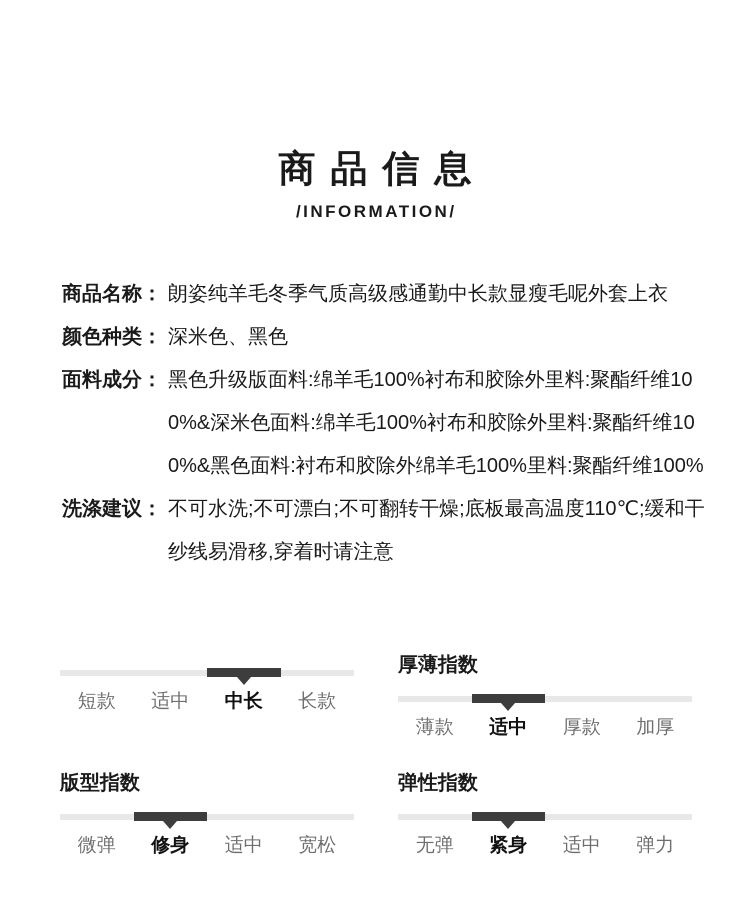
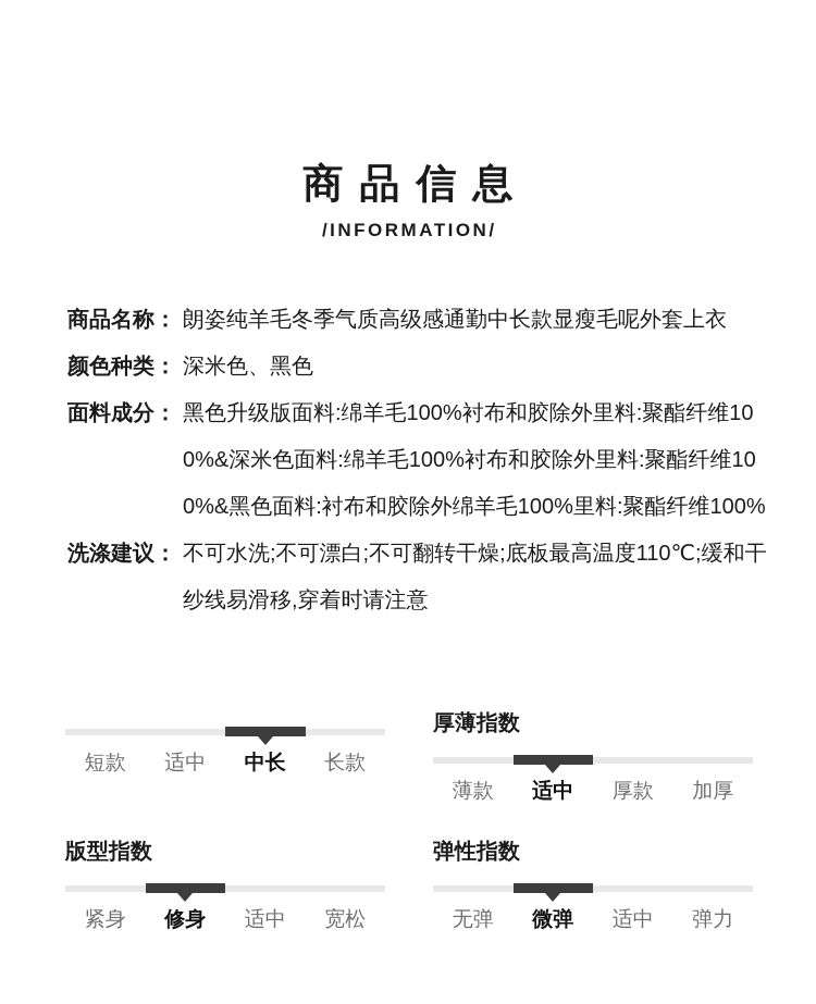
  商品信息
  /INFORMATION/
  商品名称：
  朗姿纯羊毛冬季气质高级感通勤中长款显瘦毛呢外套上衣
  颜色种类：
  深米色、黑色
  面料成分：
  黑色升级版面料:绵羊毛100%衬布和胶除外里料:聚酯纤维10
  0%&深米色面料:绵羊毛100%衬布和胶除外里料:聚酯纤维10
  0%&黑色面料:衬布和胶除外绵羊毛100%里料:聚酯纤维100%
  洗涤建议：
  不可水洗;不可漂白;不可翻转干燥;底板最高温度110℃;缓和干
  纱线易滑移,穿着时请注意
  短款
  适中
  中长
  长款
  厚薄指数
  薄款
  适中
  厚款
  加厚
  版型指数
- 微弹
+ 紧身
  修身
  适中
  宽松
  弹性指数
  无弹
- 紧身
+ 微弹
  适中
  弹力
